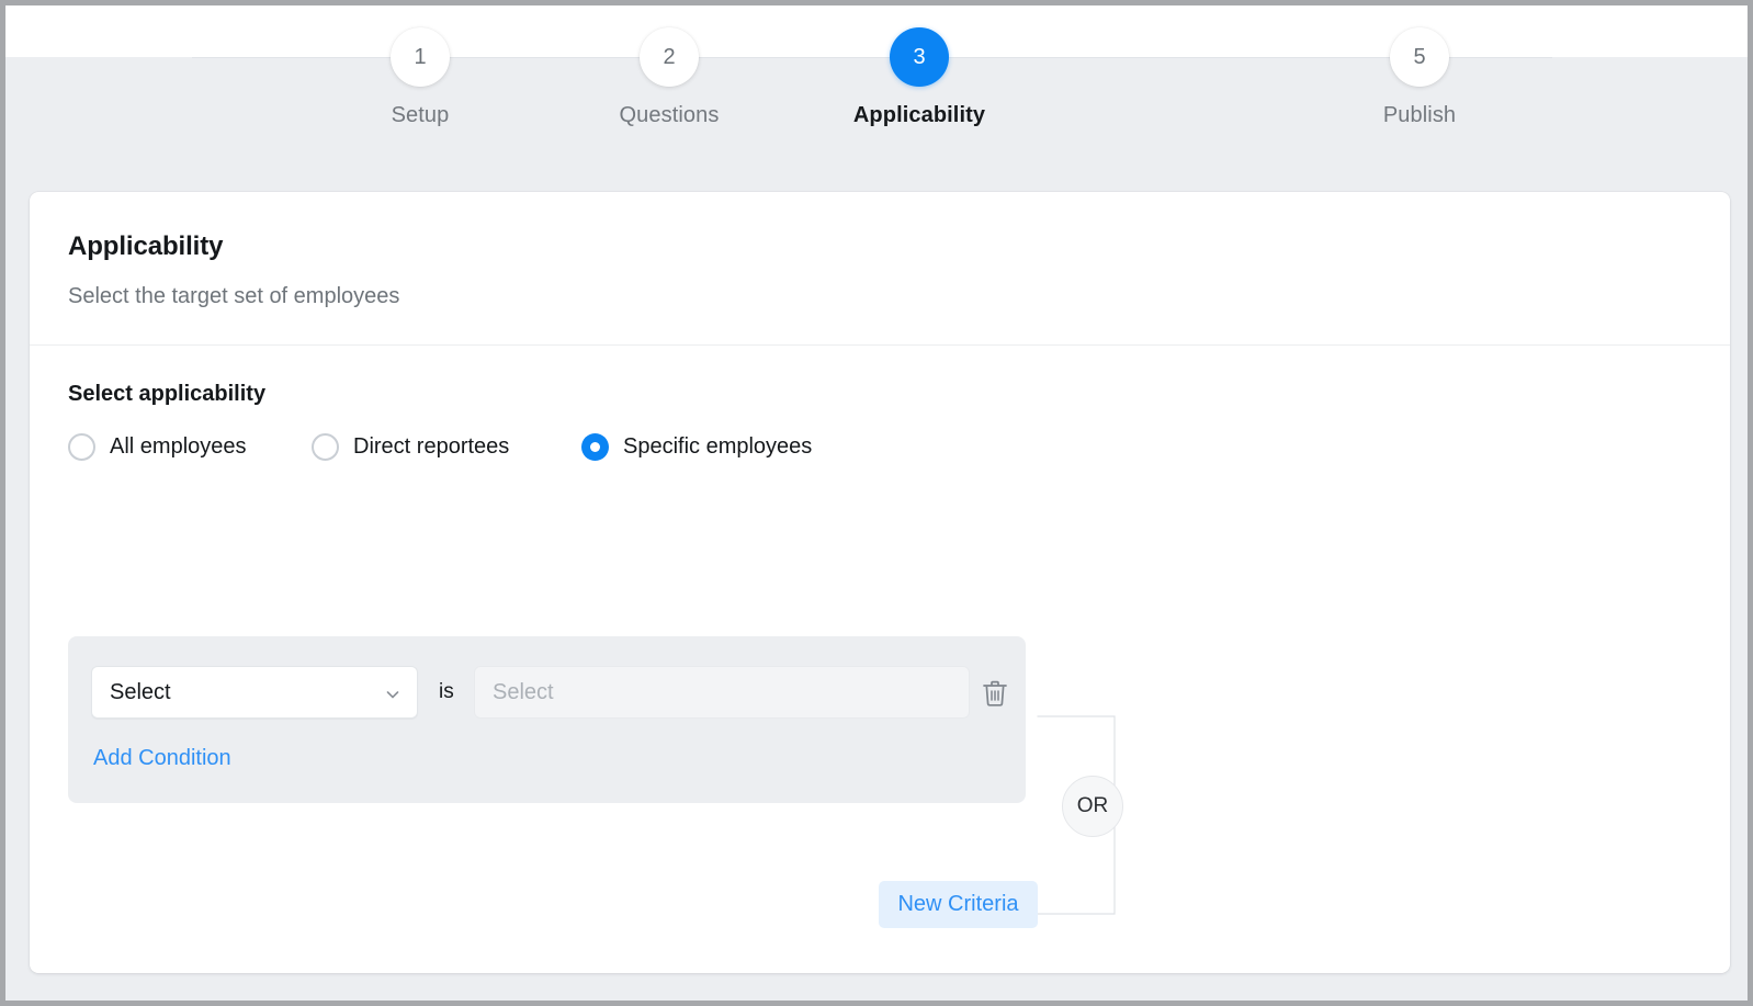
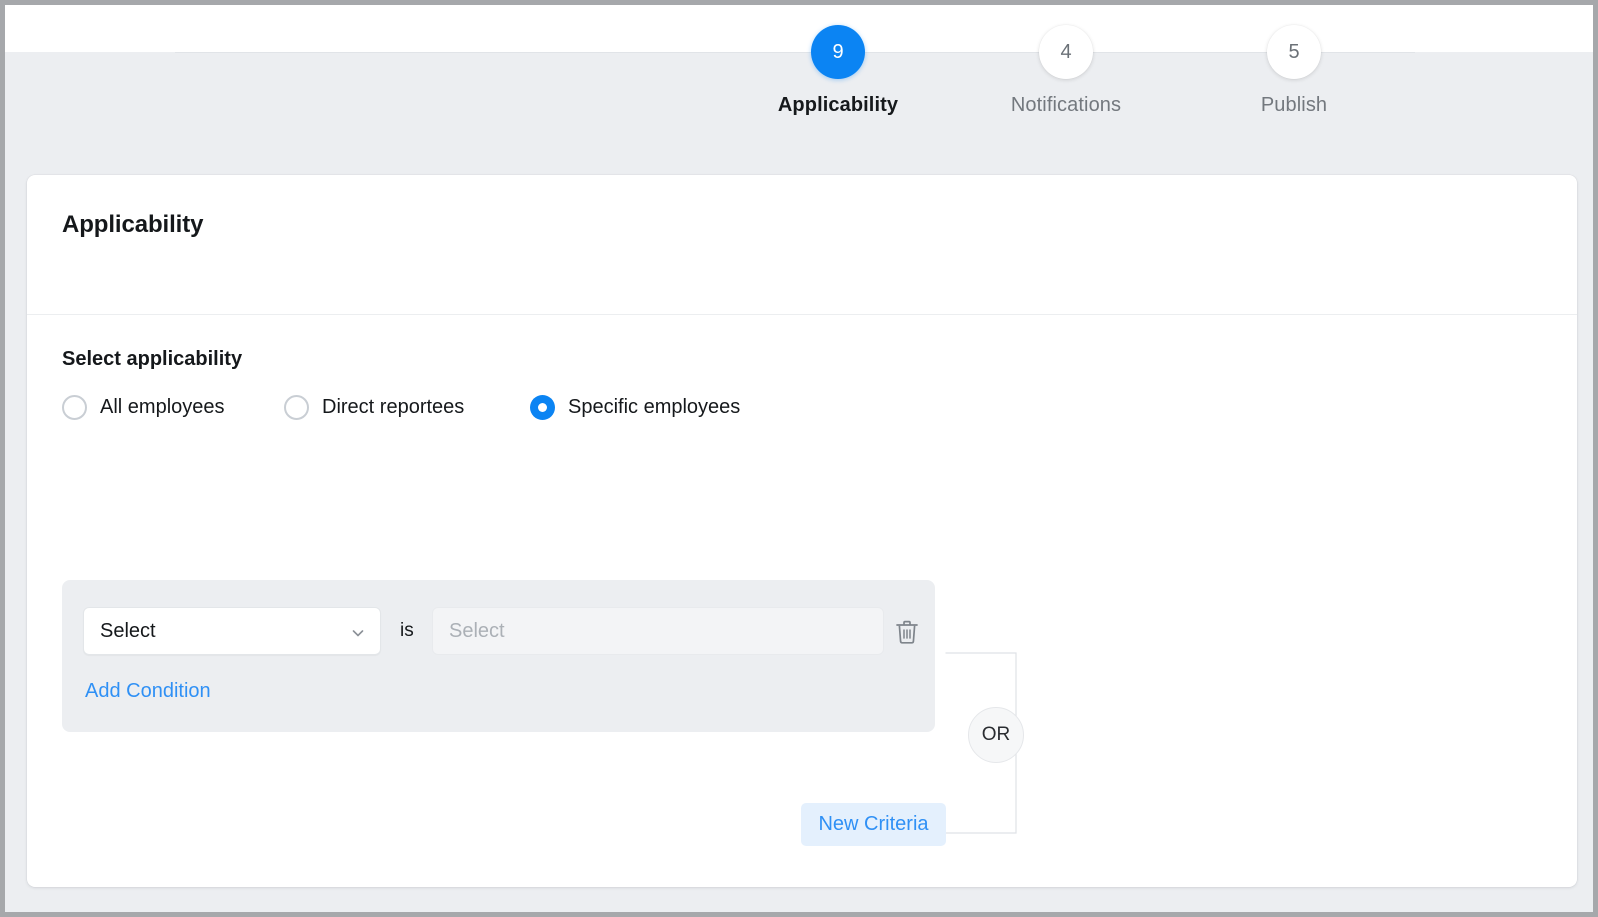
- 1
- Setup
- 2
- Questions
- 3
+ 9
  Applicability
+ 4
+ Notifications
  5
  Publish
  Applicability
- Select the target set of employees
  Select applicability
  All employees
  Direct reportees
  Specific employees
  Select
  is
  Select
  Add Condition
  OR
  New Criteria
